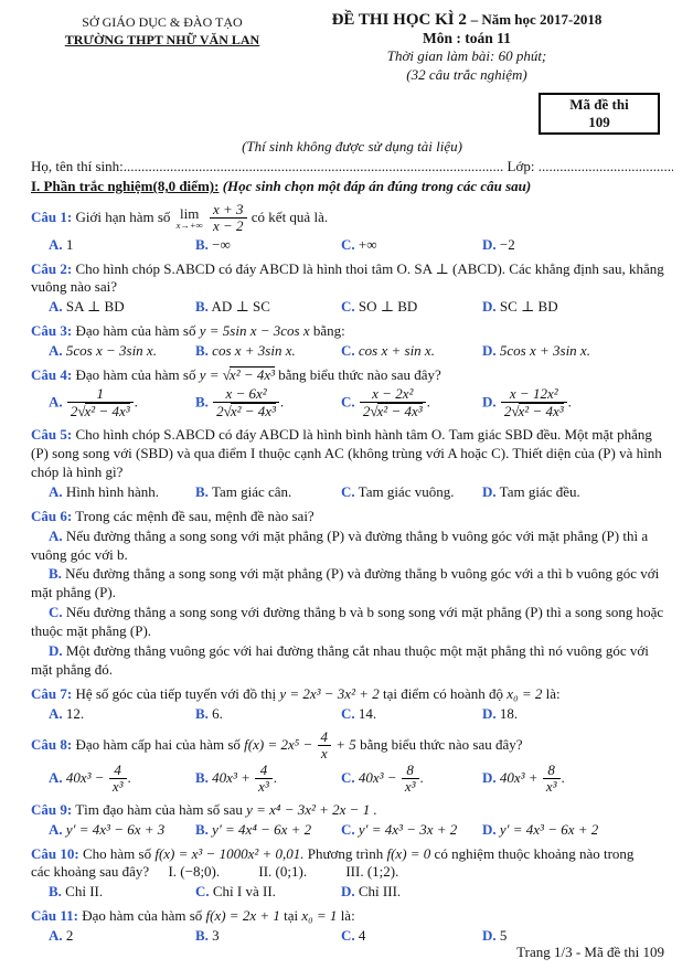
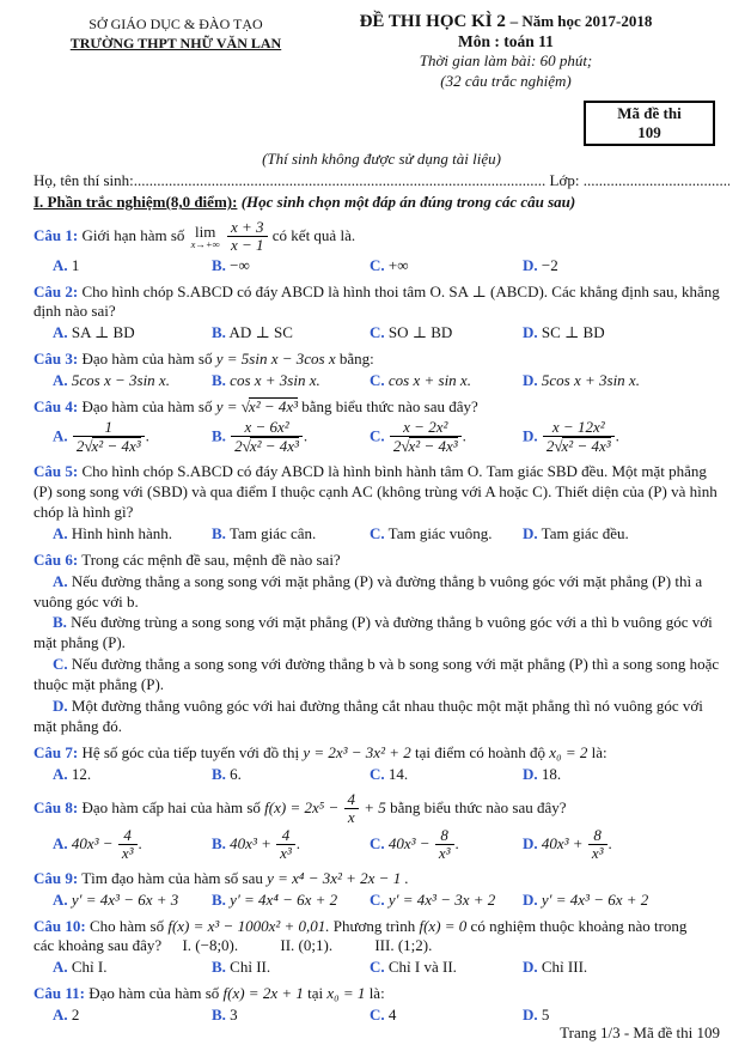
  SỞ GIÁO DỤC & ĐÀO TẠO
  TRƯỜNG THPT NHỮ VĂN LAN
  ĐỀ THI HỌC KÌ 2 – Năm học 2017-2018
  Môn : toán 11
  Thời gian làm bài: 60 phút;
  (32 câu trắc nghiệm)
  Mã đề thi
  109
  (Thí sinh không được sử dụng tài liệu)
  Họ, tên thí sinh:.......................................................................................................... Lớp: ......................................
  I. Phần trắc nghiệm(8,0 điểm): (Học sinh chọn một đáp án đúng trong các câu sau)
  Câu 1: Giới hạn hàm số
  lim
  x→+∞
  x + 3
- x − 2
+ x − 1
  có kết quả là.
  A. 1
  B. −∞
  C. +∞
  D. −2
- Câu 2: Cho hình chóp S.ABCD có đáy ABCD là hình thoi tâm O. SA ⊥ (ABCD). Các khẳng định sau, khẳng vuông nào sai?
+ Câu 2: Cho hình chóp S.ABCD có đáy ABCD là hình thoi tâm O. SA ⊥ (ABCD). Các khẳng định sau, khẳng định nào sai?
  A. SA ⊥ BD
  B. AD ⊥ SC
  C. SO ⊥ BD
  D. SC ⊥ BD
  Câu 3: Đạo hàm của hàm số y = 5sin x − 3cos x bằng:
  A. 5cos x − 3sin x.
  B. cos x + 3sin x.
  C. cos x + sin x.
  D. 5cos x + 3sin x.
  Câu 4: Đạo hàm của hàm số y = √x² − 4x³ bằng biểu thức nào sau đây?
  A.
  1
  2√x² − 4x³
  .
  B.
  x − 6x²
  2√x² − 4x³
  .
  C.
  x − 2x²
  2√x² − 4x³
  .
  D.
  x − 12x²
  2√x² − 4x³
  .
  Câu 5: Cho hình chóp S.ABCD có đáy ABCD là hình bình hành tâm O. Tam giác SBD đều. Một mặt phẳng (P) song song với (SBD) và qua điểm I thuộc cạnh AC (không trùng với A hoặc C). Thiết diện của (P) và hình chóp là hình gì?
  A. Hình hình hành.
  B. Tam giác cân.
  C. Tam giác vuông.
  D. Tam giác đều.
  Câu 6: Trong các mệnh đề sau, mệnh đề nào sai?
  A. Nếu đường thẳng a song song với mặt phẳng (P) và đường thẳng b vuông góc với mặt phẳng (P) thì a vuông góc với b.
- B. Nếu đường thẳng a song song với mặt phẳng (P) và đường thẳng b vuông góc với a thì b vuông góc với mặt phẳng (P).
+ B. Nếu đường trùng a song song với mặt phẳng (P) và đường thẳng b vuông góc với a thì b vuông góc với mặt phẳng (P).
  C. Nếu đường thẳng a song song với đường thẳng b và b song song với mặt phẳng (P) thì a song song hoặc thuộc mặt phẳng (P).
  D. Một đường thẳng vuông góc với hai đường thẳng cắt nhau thuộc một mặt phẳng thì nó vuông góc với mặt phẳng đó.
  Câu 7: Hệ số góc của tiếp tuyến với đồ thị y = 2x³ − 3x² + 2 tại điểm có hoành độ x₀ = 2 là:
  A. 12.
  B. 6.
  C. 14.
  D. 18.
  Câu 8: Đạo hàm cấp hai của hàm số f(x) = 2x⁵ −
  4
  x
  + 5 bằng biểu thức nào sau đây?
  A. 40x³ −
  4
  x³
  .
  B. 40x³ +
  4
  x³
  .
  C. 40x³ −
  8
  x³
  .
  D. 40x³ +
  8
  x³
  .
  Câu 9: Tìm đạo hàm của hàm số sau y = x⁴ − 3x² + 2x − 1 .
  A. y′ = 4x³ − 6x + 3
  B. y′ = 4x⁴ − 6x + 2
  C. y′ = 4x³ − 3x + 2
  D. y′ = 4x³ − 6x + 2
  Câu 10: Cho hàm số f(x) = x³ − 1000x² + 0,01. Phương trình f(x) = 0 có nghiệm thuộc khoảng nào trong
  các khoảng sau đây? I. (−8;0). II. (0;1). III. (1;2).
+ A. Chỉ I.
  B. Chỉ II.
  C. Chỉ I và II.
  D. Chỉ III.
  Câu 11: Đạo hàm của hàm số f(x) = 2x + 1 tại x₀ = 1 là:
  A. 2
  B. 3
  C. 4
  D. 5
  Trang 1/3 - Mã đề thi 109
